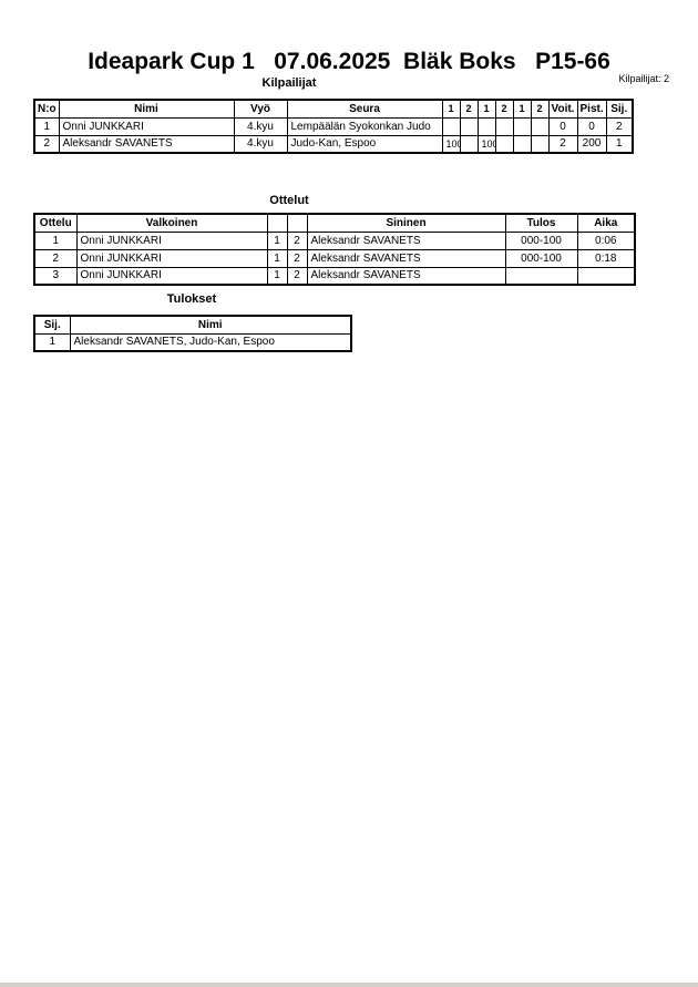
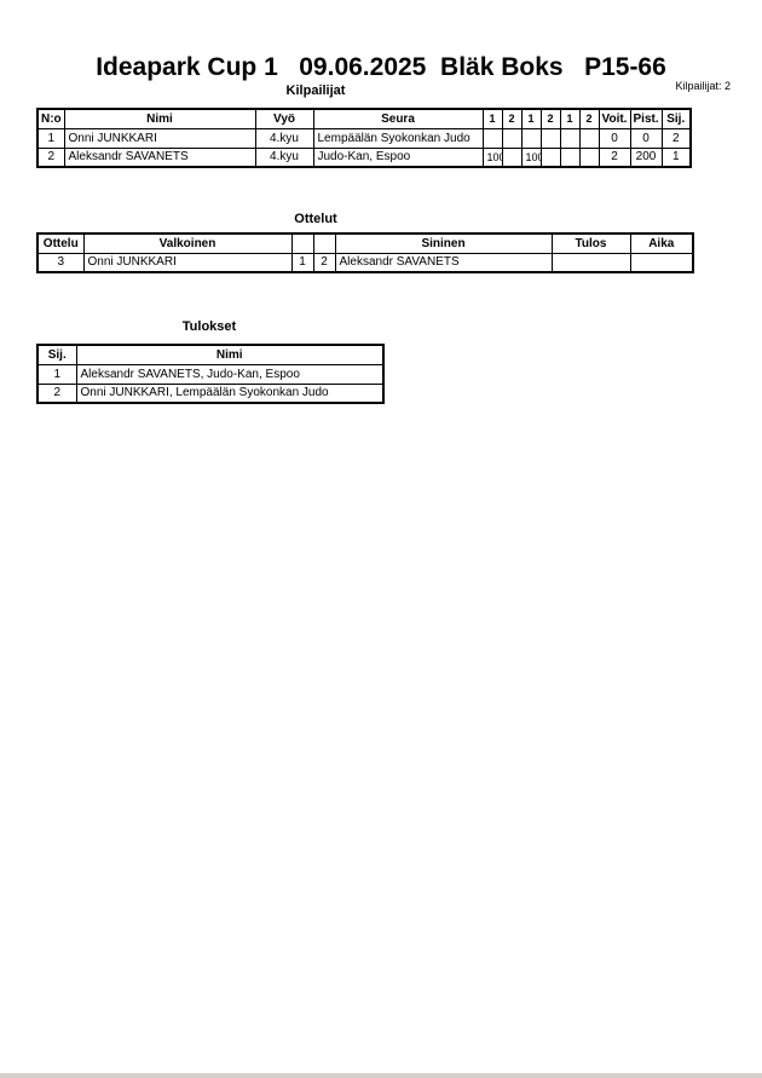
- Ideapark Cup 1 07.06.2025 Bläk Boks P15-66
+ Ideapark Cup 1 09.06.2025 Bläk Boks P15-66
  Kilpailijat: 2
  Kilpailijat
  N:o	Nimi	Vyö	Seura	1	2	1	2	1	2	Voit.	Pist.	Sij.
  1	Onni JUNKKARI	4.kyu	Lempäälän Syokonkan Judo							0	0	2
  2	Aleksandr SAVANETS	4.kyu	Judo-Kan, Espoo	10		10				2	200	1
  Ottelut
  Ottelu	Valkoinen			Sininen	Tulos	Aika
- 1	Onni JUNKKARI	1	2	Aleksandr SAVANETS	000-100	0:06
- 2	Onni JUNKKARI	1	2	Aleksandr SAVANETS	000-100	0:18
  3	Onni JUNKKARI	1	2	Aleksandr SAVANETS
  Tulokset
  Sij.	Nimi
  1	Aleksandr SAVANETS, Judo-Kan, Espoo
+ 2	Onni JUNKKARI, Lempäälän Syokonkan Judo
